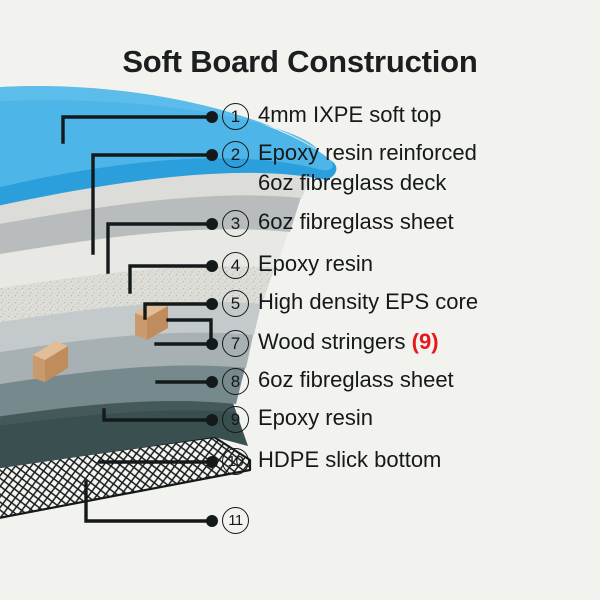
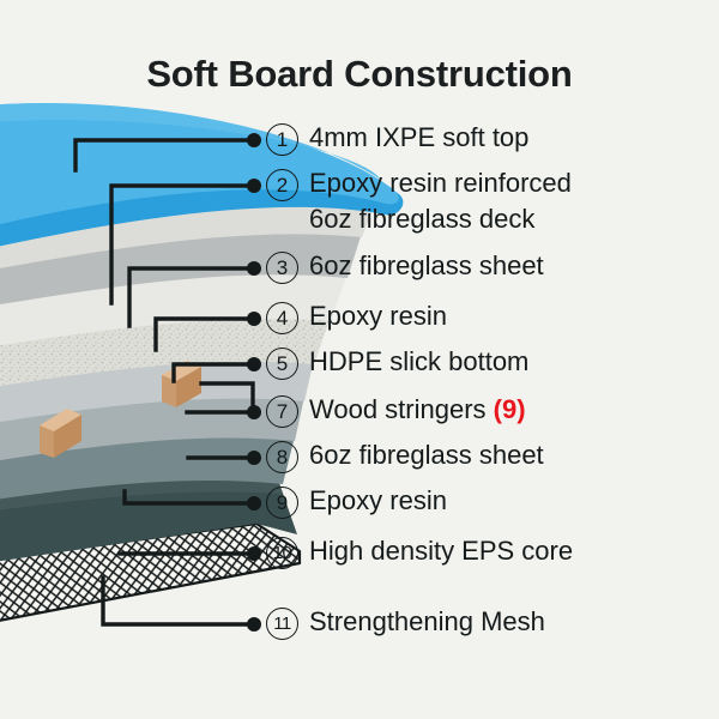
  Soft Board Construction
  1
  4mm IXPE soft top
  2
  Epoxy resin reinforced
  6oz fibreglass deck
  3
  6oz fibreglass sheet
  4
  Epoxy resin
  5
- High density EPS core
+ HDPE slick bottom
  7
  Wood stringers (9)
  8
  6oz fibreglass sheet
  9
  Epoxy resin
  10
- HDPE slick bottom
+ High density EPS core
  11
+ Strengthening Mesh
